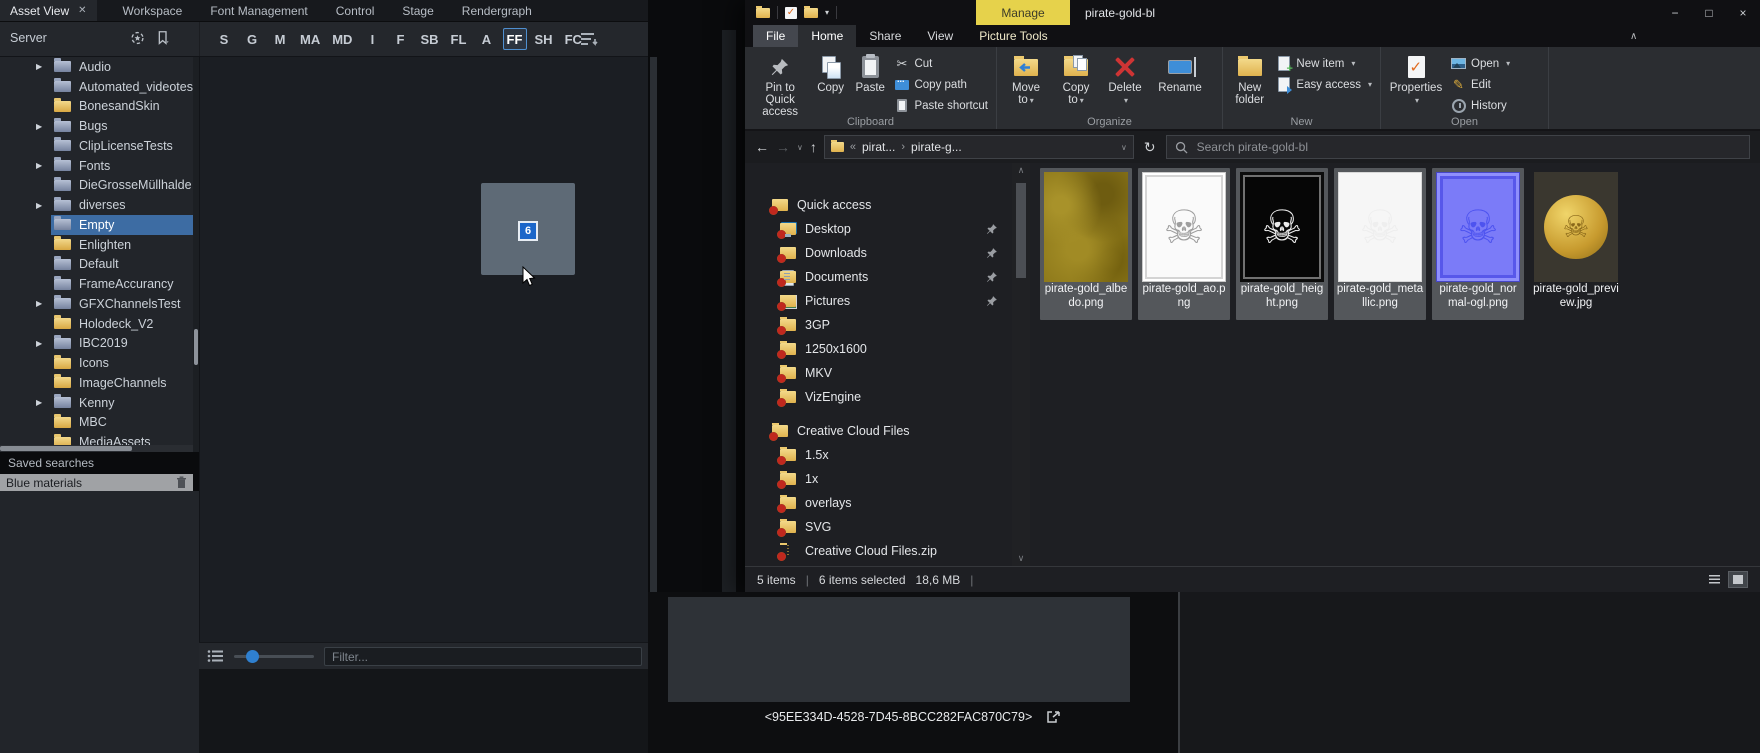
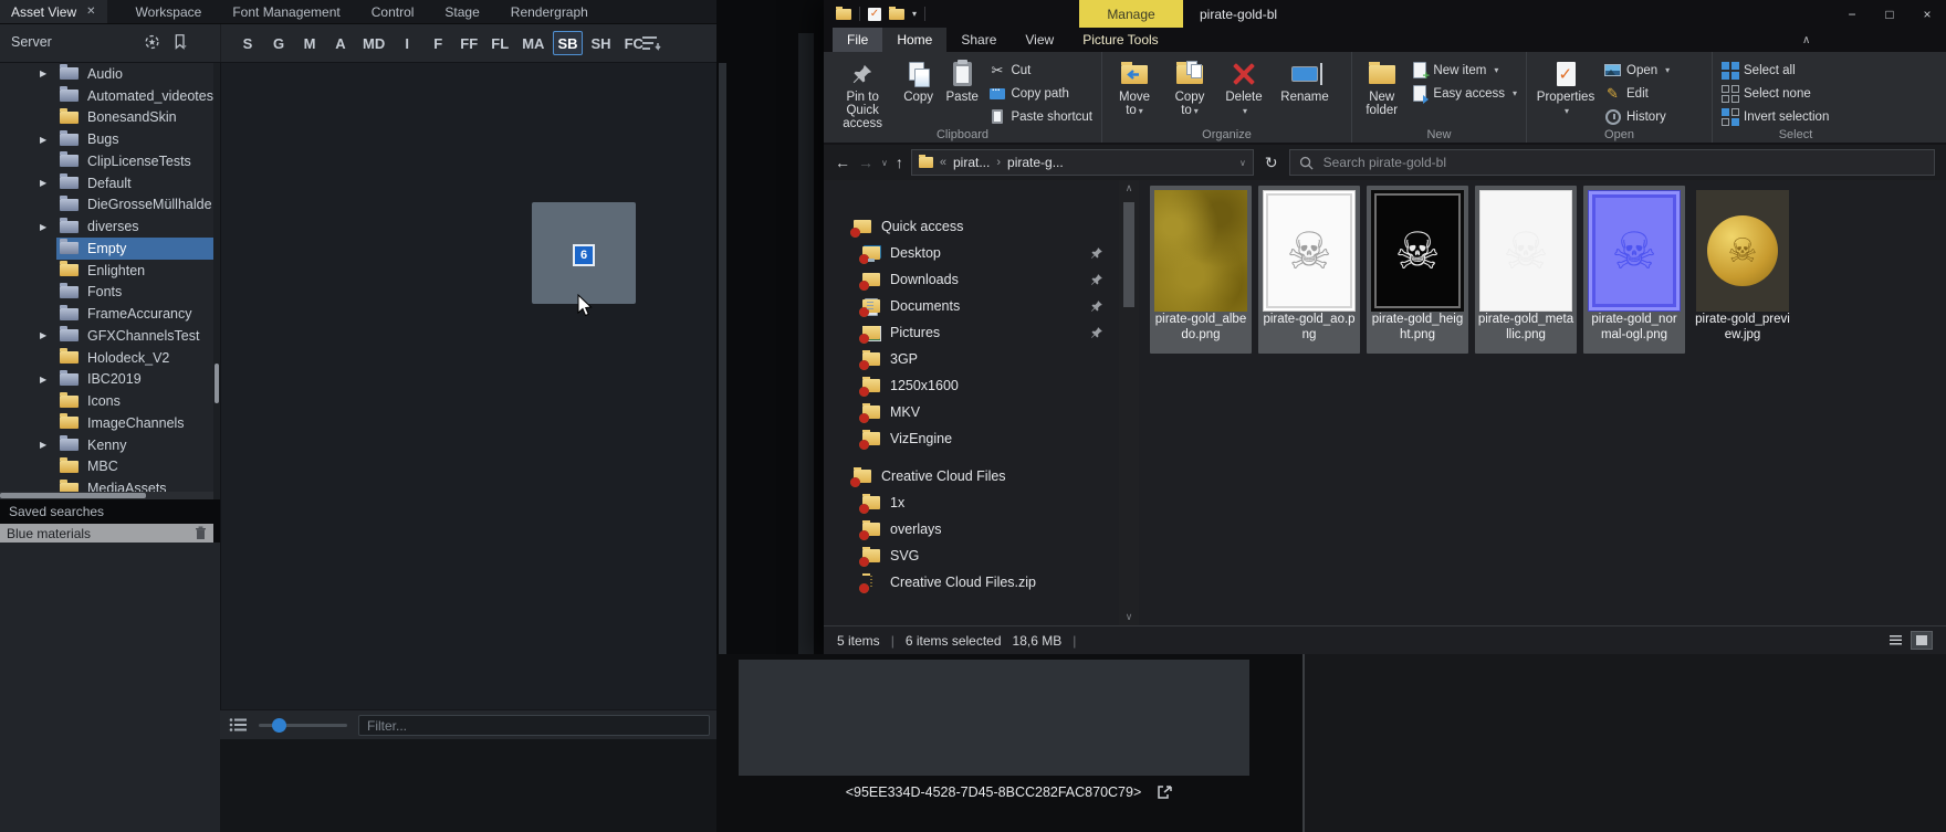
  Asset View
  ✕
  Workspace
  Font Management
  Control
  Stage
  Rendergraph
  Server
  S
  G
  M
- MA
+ A
  MD
  I
  F
- SB
+ FF
  FL
- A
+ MA
- FF
+ SB
  SH
  FC
  ▶
  Audio
  Automated_videotes
  BonesandSkin
  ▶
  Bugs
  ClipLicenseTests
  ▶
- Fonts
+ Default
  DieGrosseMüllhalde
  ▶
  diverses
  Empty
  Enlighten
- Default
+ Fonts
  FrameAccurancy
  ▶
  GFXChannelsTest
  Holodeck_V2
  ▶
  IBC2019
  Icons
  ImageChannels
  ▶
  Kenny
  MBC
  MediaAssets
  Saved searches
  Blue materials
  6
  Filter...
  ✓
  ▾
  Manage
  pirate-gold-bl
  −
  □
  ×
  File
  Home
  Share
  View
  Picture Tools
  ∧
  Pin to Quick access
  Copy
  Paste
  ✂
  Cut
  Copy path
  Paste shortcut
  Clipboard
  Move to ▾
  Copy to ▾
  Delete ▾
  Rename
  Organize
  New folder
  New item
  ▾
  Easy access
  ▾
  New
  Properties ▾
  Open
  ▾
  ✎
  Edit
  History
  Open
+ Select all
+ Select none
+ Invert selection
+ Select
  ←
  →
  ∨
  ↑
  «
  pirat...
  ›
  pirate-g...
  ∨
  ↻
  Search pirate-gold-bl
  Quick access
  Desktop
  Downloads
  Documents
  Pictures
  3GP
  1250x1600
  MKV
  VizEngine
  Creative Cloud Files
- 1.5x
  1x
  overlays
  SVG
  Creative Cloud Files.zip
  ∧
  ∨
  pirate-gold_albe
  do.png
  pirate-gold_ao.p
  ng
  pirate-gold_heig
  ht.png
  pirate-gold_meta
  llic.png
  pirate-gold_nor
  mal-ogl.png
  pirate-gold_previ
  ew.jpg
  5 items
  |
  6 items selected
  18,6 MB
  |
  <95EE334D-4528-7D45-8BCC282FAC870C79>
